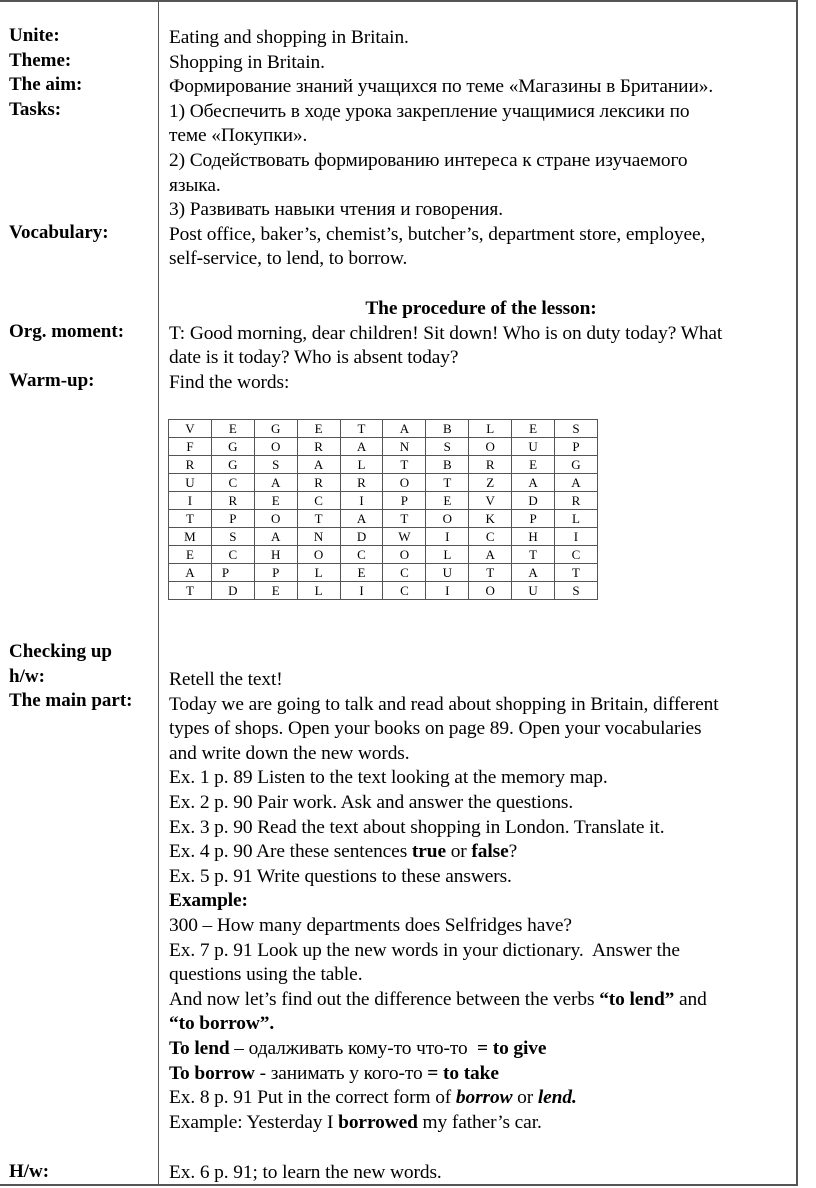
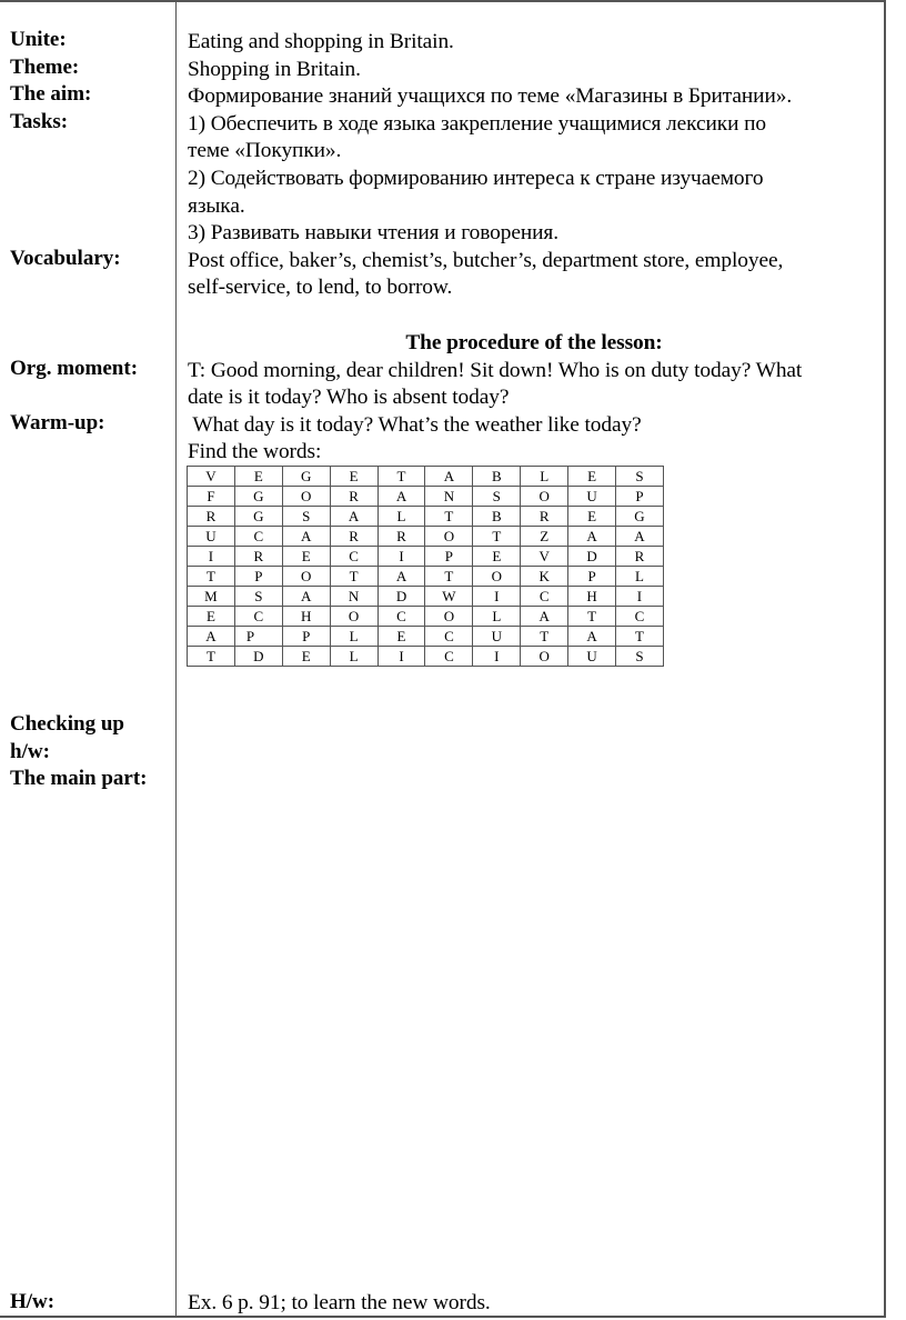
  Unite:
  Theme:
  The aim:
  Tasks:
  Vocabulary:
  Org. moment:
  Warm-up:
  Checking up
  h/w:
  The main part:
  H/w:
  Eating and shopping in Britain.
  Shopping in Britain.
  Формирование знаний учащихся по теме «Магазины в Британии».
- 1) Обеспечить в ходе урока закрепление учащимися лексики по
+ 1) Обеспечить в ходе языка закрепление учащимися лексики по
  теме «Покупки».
  2) Содействовать формированию интереса к стране изучаемого
  языка.
  3) Развивать навыки чтения и говорения.
  Post office, baker’s, chemist’s, butcher’s, department store, employee,
  self-service, to lend, to borrow.
  The procedure of the lesson:
  T: Good morning, dear children! Sit down! Who is on duty today? What
  date is it today? Who is absent today?
+ What day is it today? What’s the weather like today?
  Find the words:
  V	E	G	E	T	A	B	L	E	S
  F	G	O	R	A	N	S	O	U	P
  R	G	S	A	L	T	B	R	E	G
  U	C	A	R	R	O	T	Z	A	A
  I	R	E	C	I	P	E	V	D	R
  T	P	O	T	A	T	O	K	P	L
  M	S	A	N	D	W	I	C	H	I
  E	C	H	O	C	O	L	A	T	C
  A	P	P	L	E	C	U	T	A	T
  T	D	E	L	I	C	I	O	U	S
- Retell the text!
- Today we are going to talk and read about shopping in Britain, different
- types of shops. Open your books on page 89. Open your vocabularies
- and write down the new words.
- Ex. 1 p. 89 Listen to the text looking at the memory map.
- Ex. 2 p. 90 Pair work. Ask and answer the questions.
- Ex. 3 p. 90 Read the text about shopping in London. Translate it.
- Ex. 4 p. 90 Are these sentences true or false?
- Ex. 5 p. 91 Write questions to these answers.
- Example:
- 300 – How many departments does Selfridges have?
- Ex. 7 p. 91 Look up the new words in your dictionary. Answer the
- questions using the table.
- And now let’s find out the difference between the verbs “to lend” and
- “to borrow”.
- To lend – одалживать кому-то что-то = to give
- To borrow - занимать у кого-то = to take
- Ex. 8 p. 91 Put in the correct form of borrow or lend.
- Example: Yesterday I borrowed my father’s car.
  Ex. 6 p. 91; to learn the new words.
